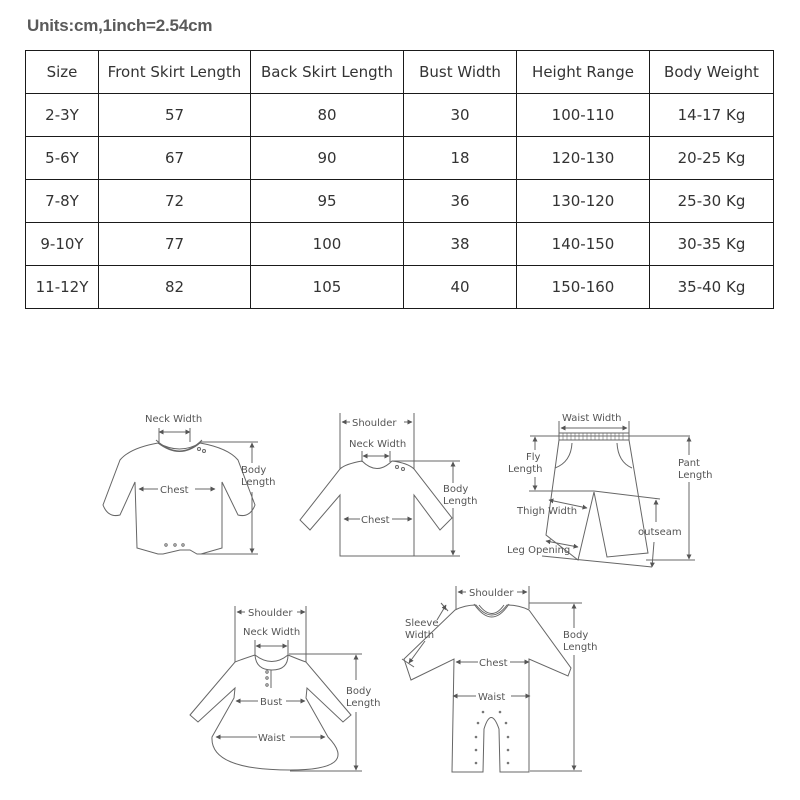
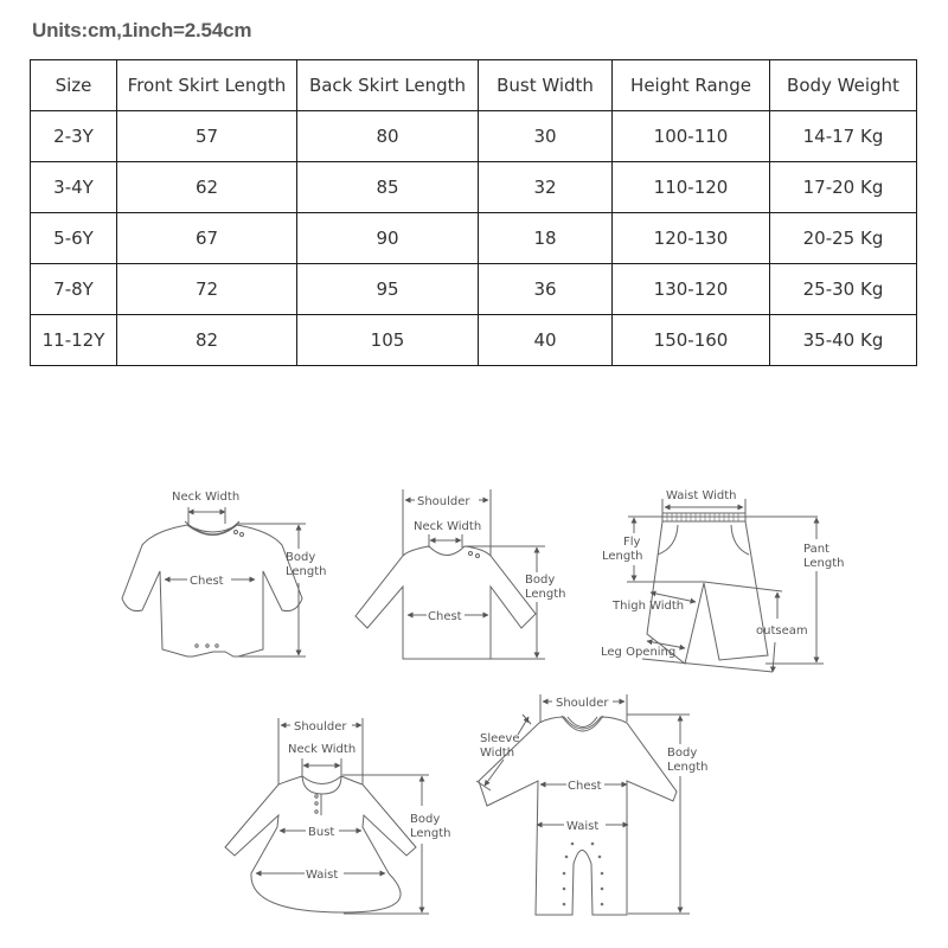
  Units:cm,1inch=2.54cm
  Size	Front Skirt Length	Back Skirt Length	Bust Width	Height Range	Body Weight
  2-3Y	57	80	30	100-110	14-17 Kg
+ 3-4Y	62	85	32	110-120	17-20 Kg
  5-6Y	67	90	18	120-130	20-25 Kg
  7-8Y	72	95	36	130-120	25-30 Kg
- 9-10Y	77	100	38	140-150	30-35 Kg
  11-12Y	82	105	40	150-160	35-40 Kg
  Neck Width
  Chest
  Body
  Length
  Shoulder
  Neck Width
  Chest
  Body
  Length
  Waist Width
  Fly
  Length
  Pant
  Length
  Thigh Width
  outseam
  Leg Opening
  Shoulder
  Neck Width
  Bust
  Waist
  Body
  Length
  Shoulder
  Sleeve
  Width
  Chest
  Waist
  Body
  Length
